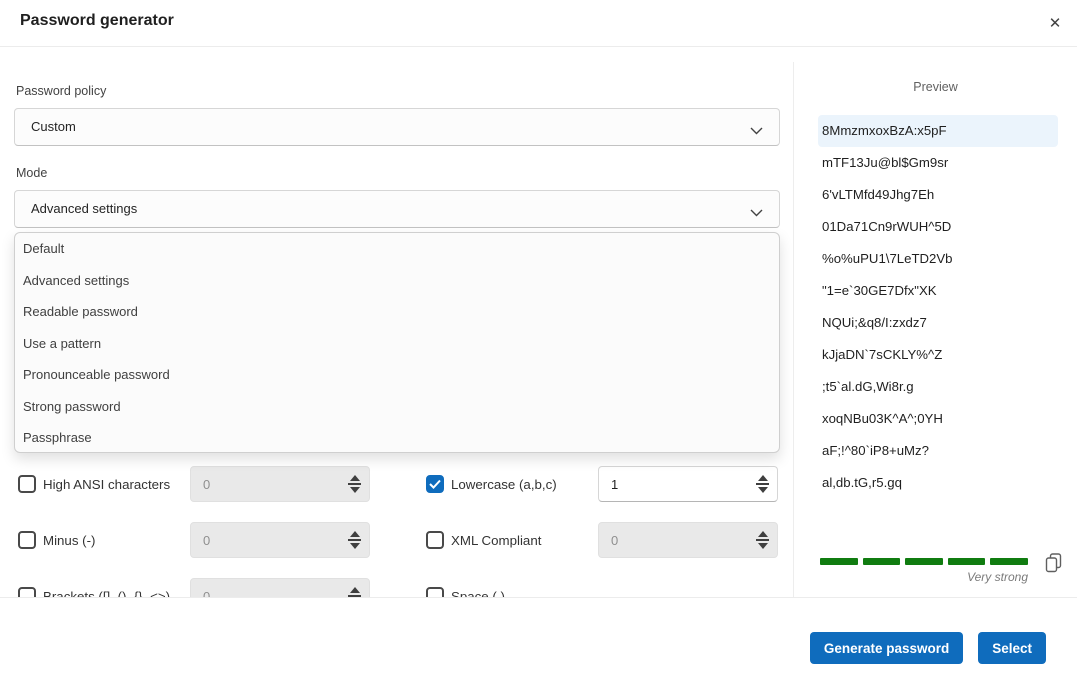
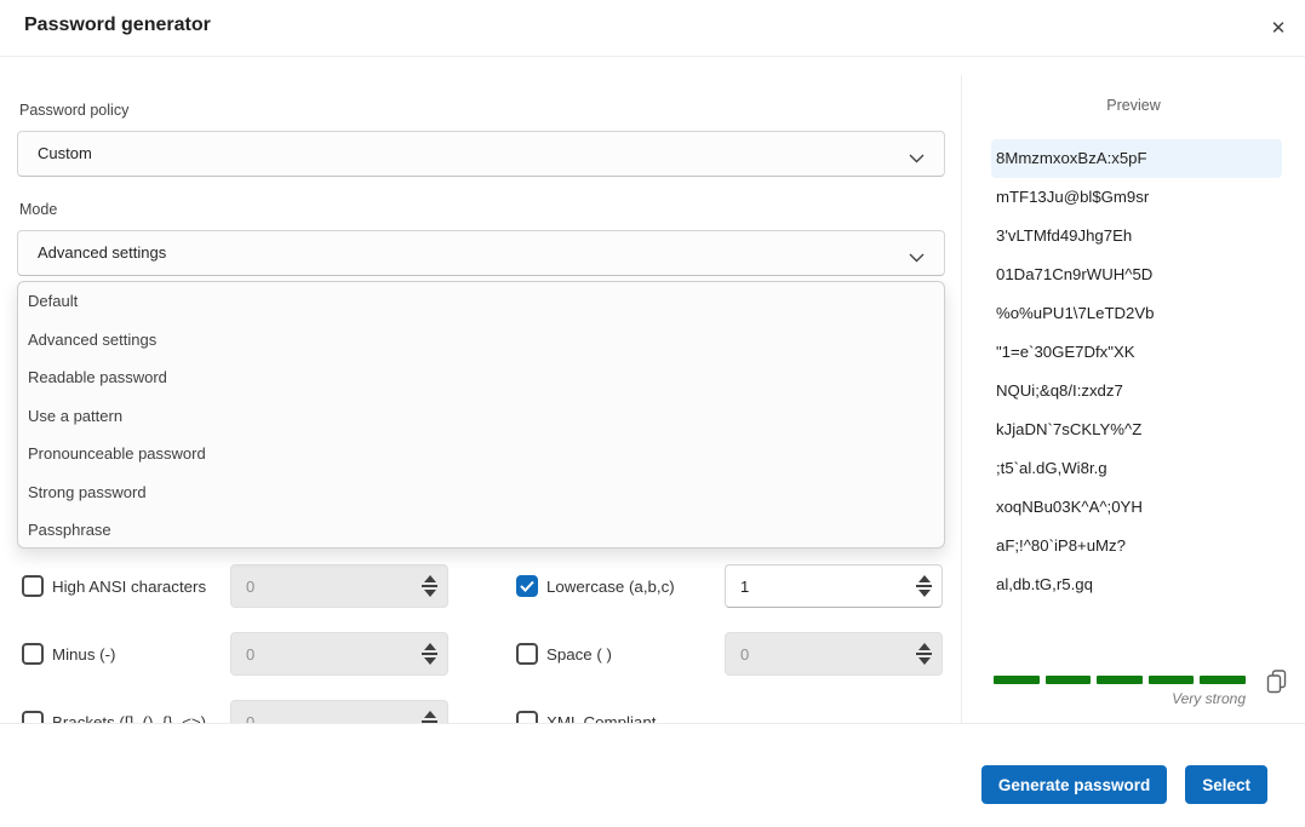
  Password generator
  ✕
  Password policy
  Custom
  Mode
  Advanced settings
  Default
  Advanced settings
  Readable password
  Use a pattern
  Pronounceable password
  Strong password
  Passphrase
  High ANSI characters
  0
  Lowercase (a,b,c)
  1
  Minus (-)
  0
- XML Compliant
+ Space ( )
  0
  Brackets ([], (), {}, <>)
  0
- Space ( )
+ XML Compliant
  Preview
  8MmzmxoxBzA:x5pF
  mTF13Ju@bl$Gm9sr
- 6'vLTMfd49Jhg7Eh
+ 3'vLTMfd49Jhg7Eh
  01Da71Cn9rWUH^5D
  %o%uPU1\7LeTD2Vb
  "1=e`30GE7Dfx"XK
  NQUi;&q8/I:zxdz7
  kJjaDN`7sCKLY%^Z
  ;t5`al.dG,Wi8r.g
  xoqNBu03K^A^;0YH
  aF;!^80`iP8+uMz?
  al,db.tG,r5.gq
  Very strong
  Generate password
  Select
